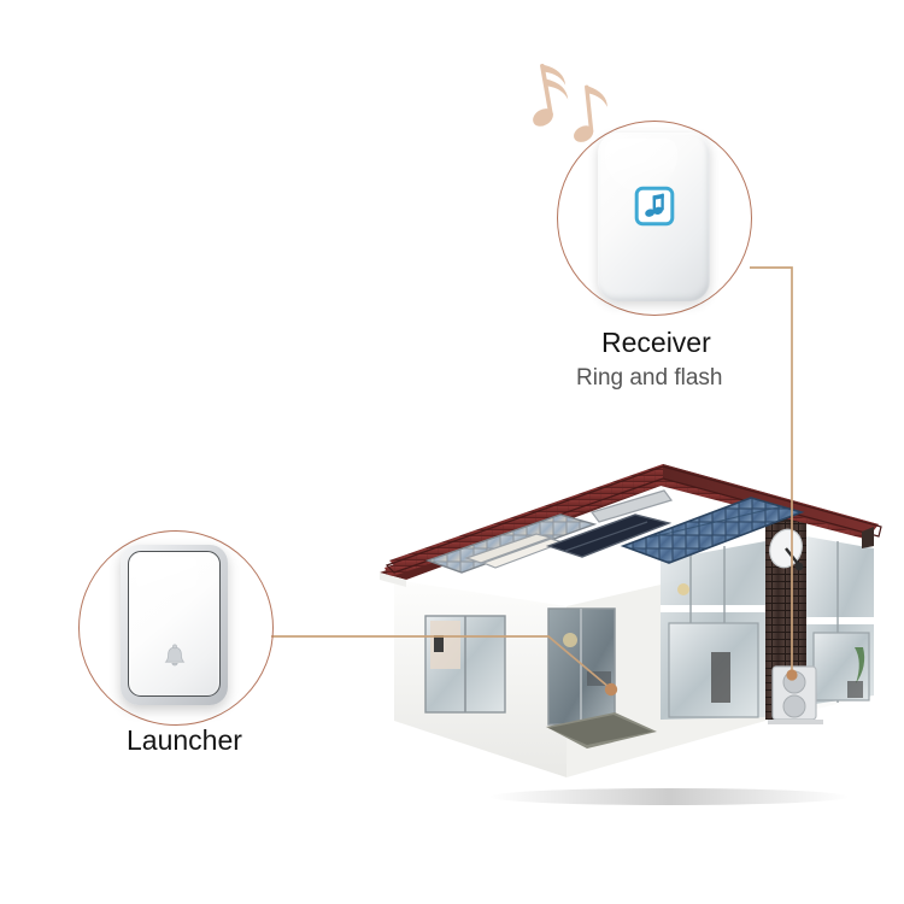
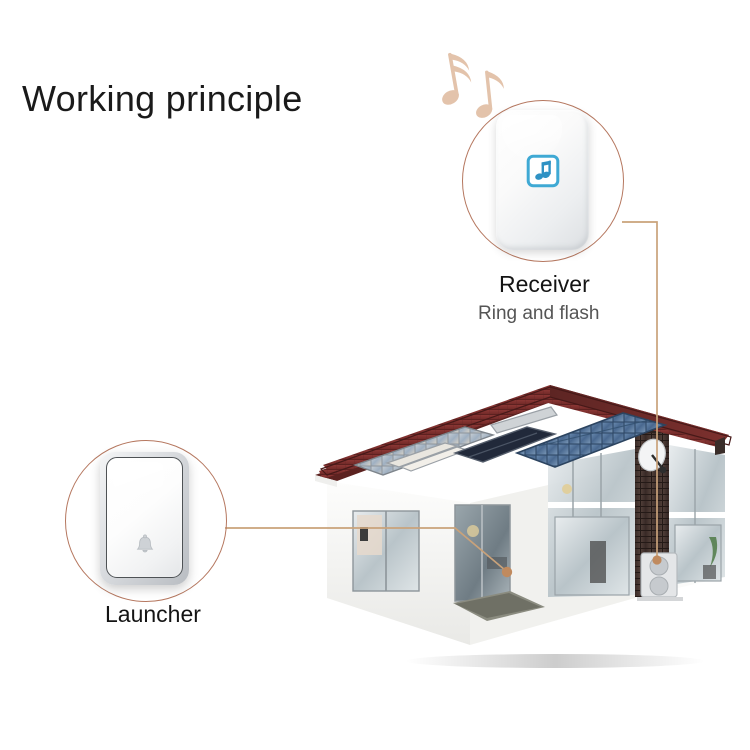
+ Working principle
  Receiver
  Ring and flash
  Launcher
